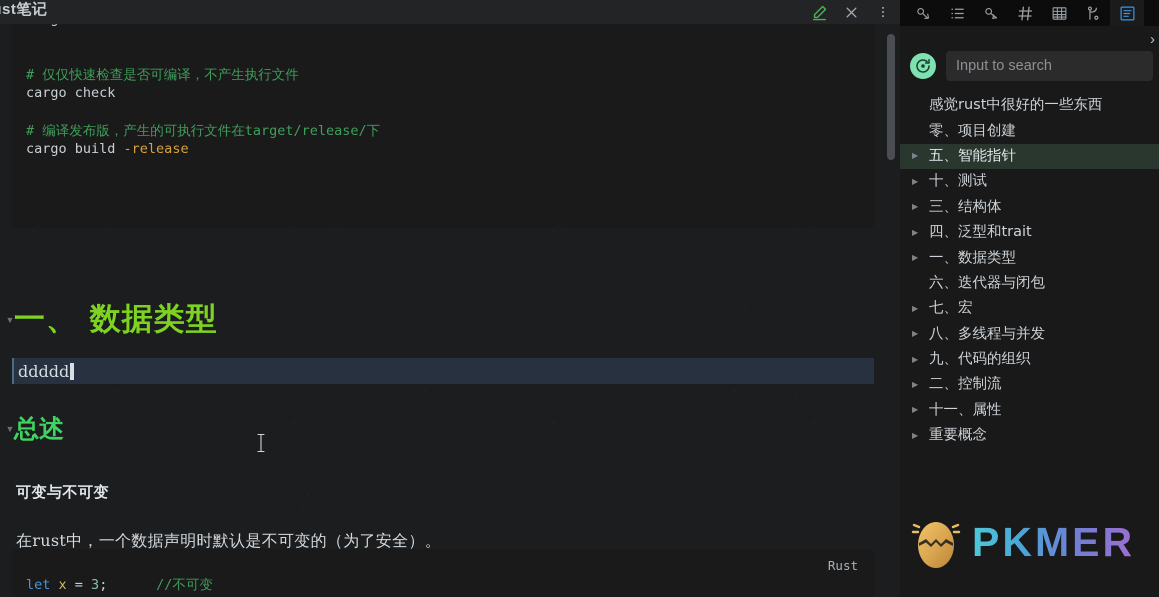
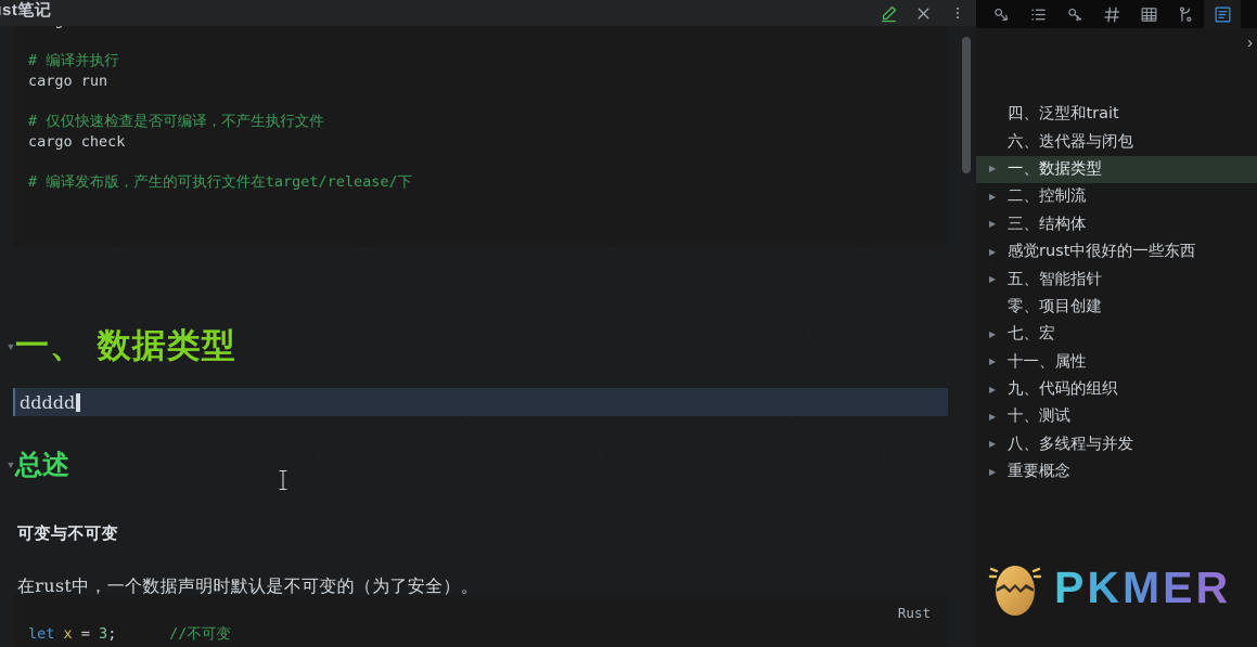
+ # 编译并执行
+ cargo run
  # 仅仅快速检查是否可编译，不产生执行文件
  cargo check
  # 编译发布版，产生的可执行文件在target/release/下
- cargo build -release
  ▼
  一、 数据类型
  ddddd
  ▼
  总述
  可变与不可变
  在rust中，一个数据声明时默认是不可变的（为了安全）。
  Rust
  let x = 3; //不可变
- Input to search
- 感觉rust中很好的一些东西
+ 四、泛型和trait
- 零、项目创建
+ 六、迭代器与闭包
  ▶
- 五、智能指针
+ 一、数据类型
  ▶
- 十、测试
+ 二、控制流
  ▶
  三、结构体
  ▶
- 四、泛型和trait
+ 感觉rust中很好的一些东西
  ▶
- 一、数据类型
+ 五、智能指针
- 六、迭代器与闭包
+ 零、项目创建
  ▶
  七、宏
  ▶
- 八、多线程与并发
+ 十一、属性
  ▶
  九、代码的组织
  ▶
- 二、控制流
+ 十、测试
  ▶
- 十一、属性
+ 八、多线程与并发
  ▶
  重要概念
  PKMER
  ›
